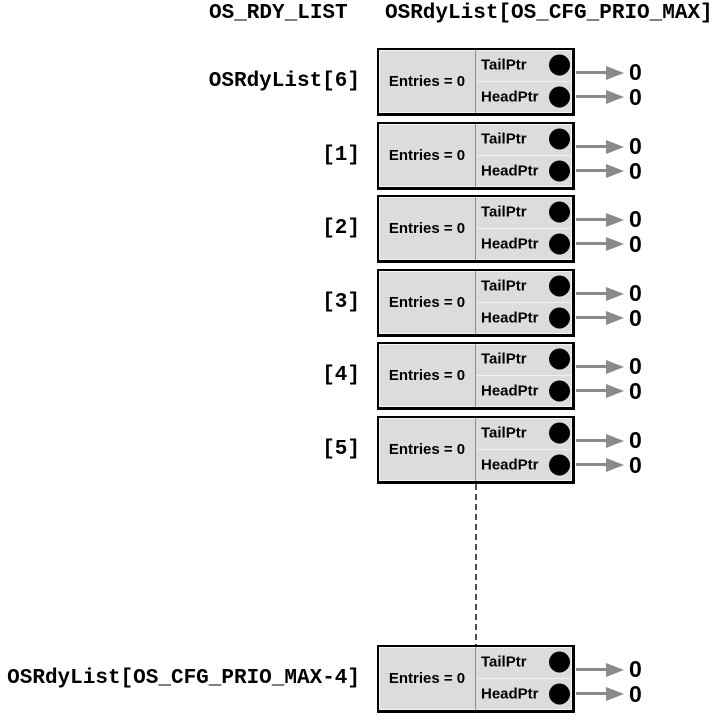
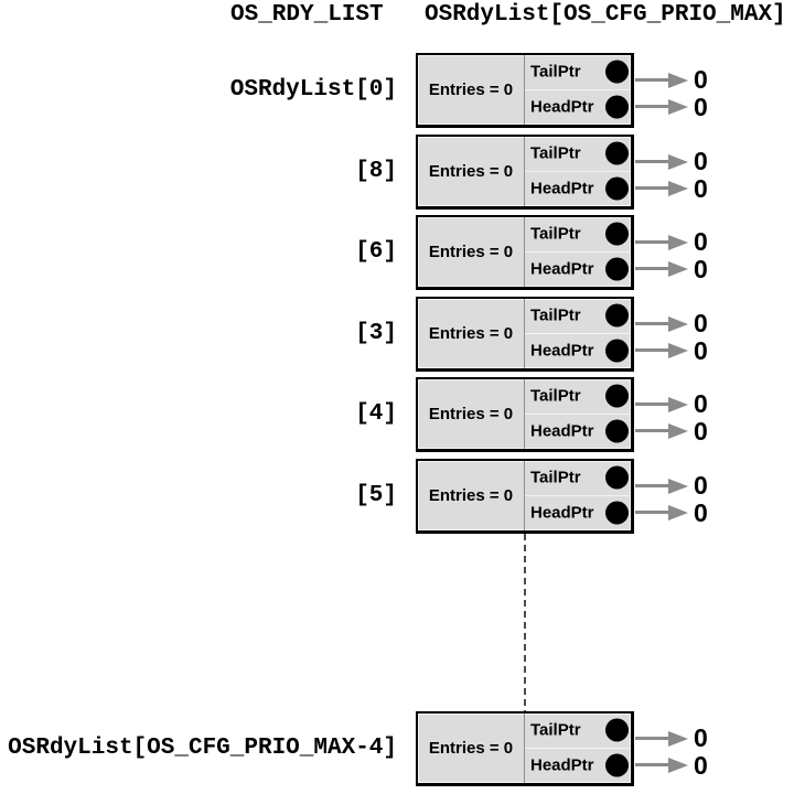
  OS_RDY_LIST
  OSRdyList[OS_CFG_PRIO_MAX]
- OSRdyList[6]
+ OSRdyList[0]
  Entries = 0
  TailPtr
  HeadPtr
  0
  0
- [1]
+ [8]
  Entries = 0
  TailPtr
  HeadPtr
  0
  0
- [2]
+ [6]
  Entries = 0
  TailPtr
  HeadPtr
  0
  0
  [3]
  Entries = 0
  TailPtr
  HeadPtr
  0
  0
  [4]
  Entries = 0
  TailPtr
  HeadPtr
  0
  0
  [5]
  Entries = 0
  TailPtr
  HeadPtr
  0
  0
  OSRdyList[OS_CFG_PRIO_MAX-4]
  Entries = 0
  TailPtr
  HeadPtr
  0
  0
